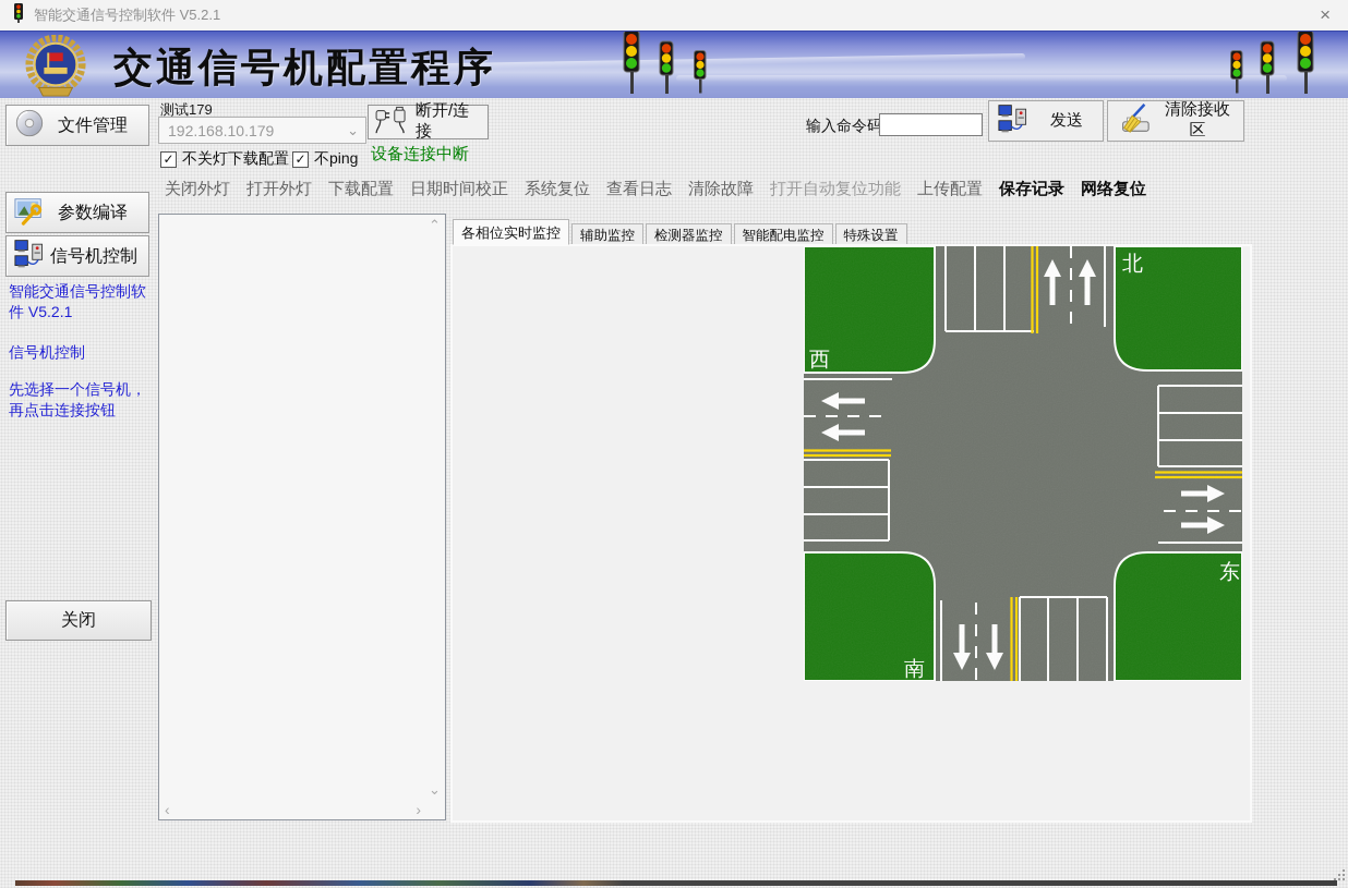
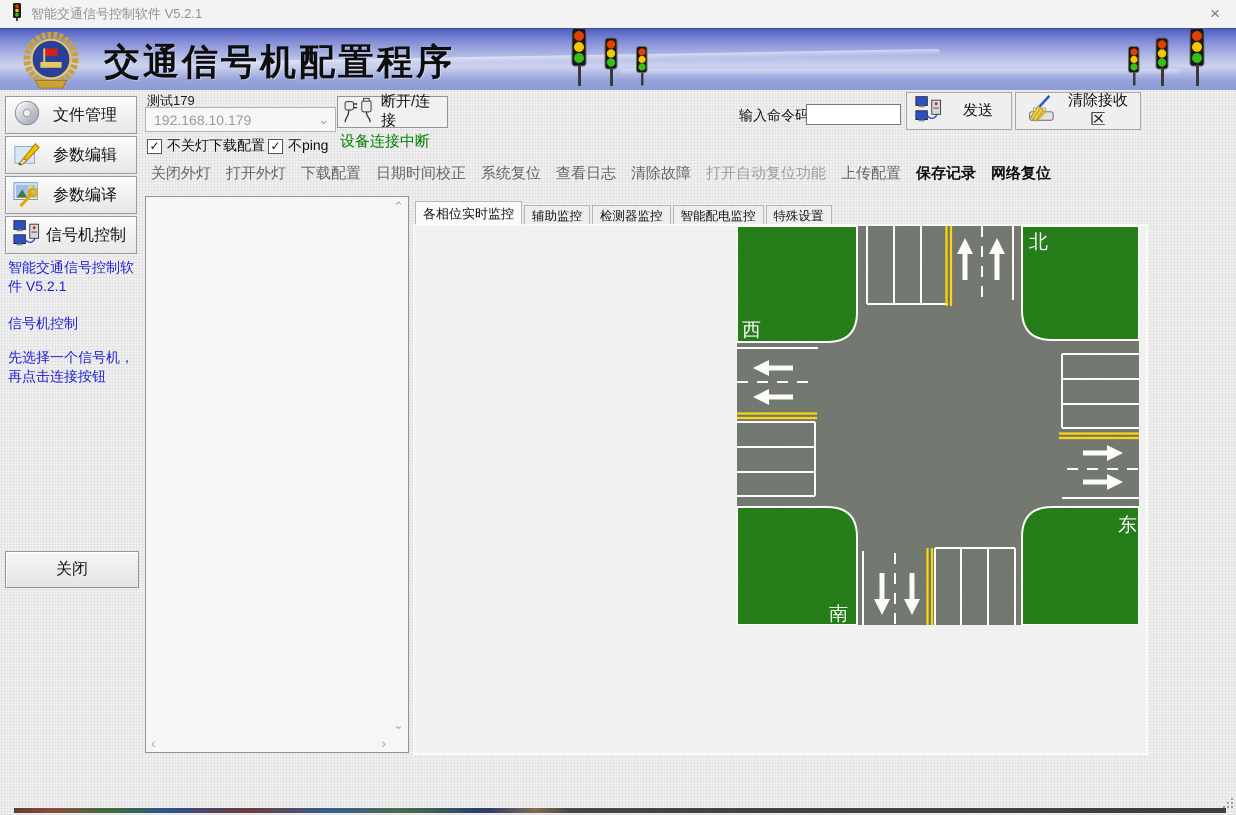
  智能交通信号控制软件 V5.2.1
  ×
  交通信号机配置程序
  文件管理
+ 参数编辑
  参数编译
  信号机控制
  智能交通信号控制软件 V5.2.1
  信号机控制
  先选择一个信号机，再点击连接按钮
  关闭
  测试179
  192.168.10.179
  ⌄
  ✓
  不关灯下载配置
  ✓
  不ping
  断开/连接
  设备连接中断
  输入命令码
  发送
  清除接收区
  关闭外灯
  打开外灯
  下载配置
  日期时间校正
  系统复位
  查看日志
  清除故障
  打开自动复位功能
  上传配置
  保存记录
  网络复位
  ⌃
  ⌄
  ‹
  ›
  各相位实时监控
  辅助监控
  检测器监控
  智能配电监控
  特殊设置
  北
  西
  东
  南
